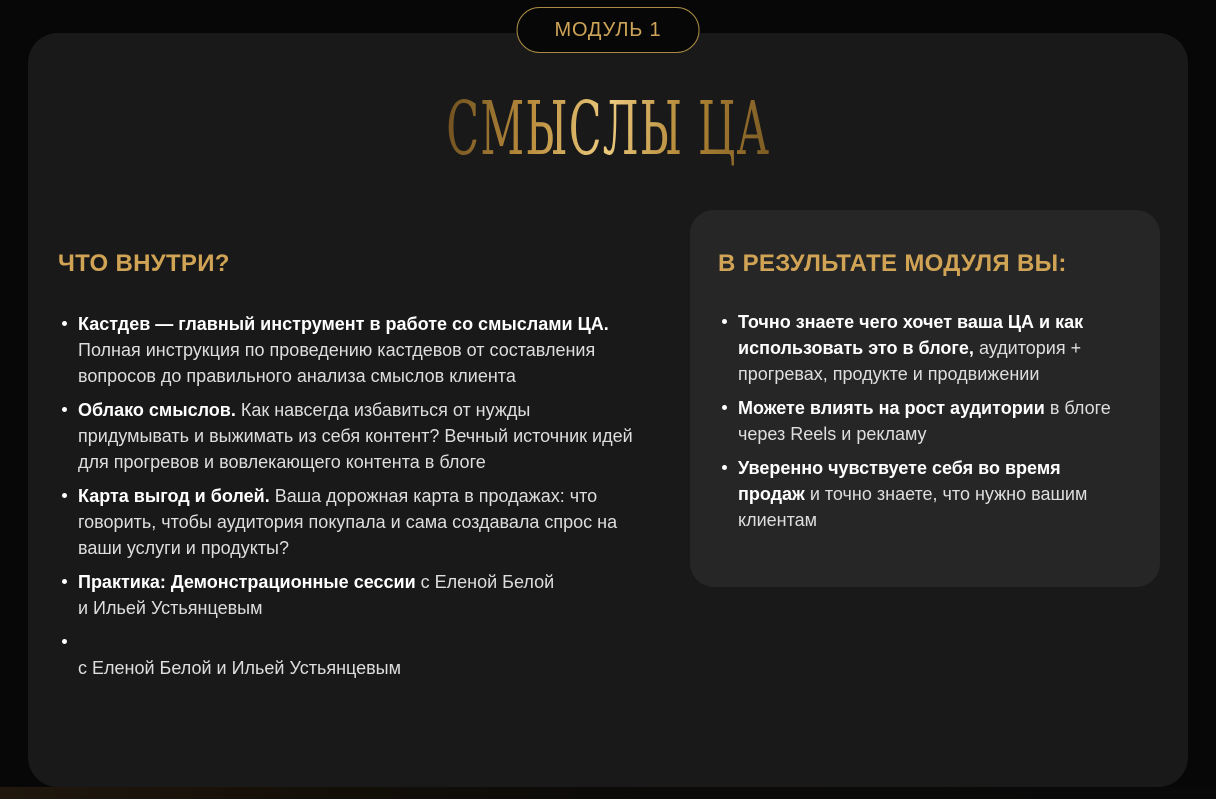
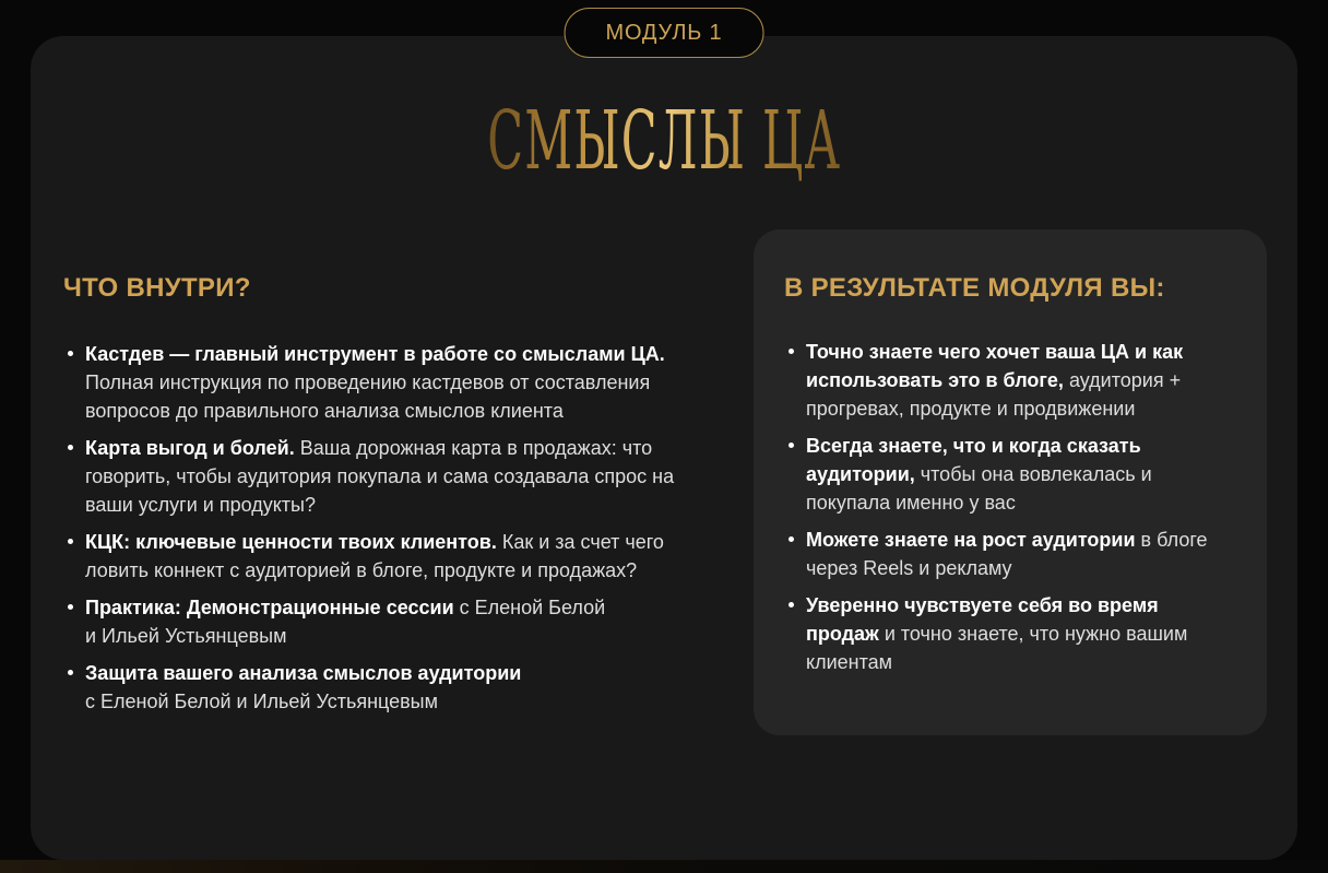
  МОДУЛЬ 1
  СМЫСЛЫ ЦА
  ЧТО ВНУТРИ?
  Кастдев — главный инструмент в работе со смыслами ЦА. Полная инструкция по проведению кастдевов от составления вопросов до правильного анализа смыслов клиента
- Облако смыслов. Как навсегда избавиться от нужды придумывать и выжимать из себя контент? Вечный источник идей для прогревов и вовлекающего контента в блоге
  Карта выгод и болей. Ваша дорожная карта в продажах: что говорить, чтобы аудитория покупала и сама создавала спрос на ваши услуги и продукты?
+ КЦК: ключевые ценности твоих клиентов. Как и за счет чего ловить коннект с аудиторией в блоге, продукте и продажах?
  Практика: Демонстрационные сессии с Еленой Белой
  и Ильей Устьянцевым
+ Защита вашего анализа смыслов аудитории
  с Еленой Белой и Ильей Устьянцевым
  В РЕЗУЛЬТАТЕ МОДУЛЯ ВЫ:
  Точно знаете чего хочет ваша ЦА и как использовать это в блоге, аудитория + прогревах, продукте и продвижении
+ Всегда знаете, что и когда сказать аудитории, чтобы она вовлекалась и покупала именно у вас
- Можете влиять на рост аудитории в блоге через Reels и рекламу
+ Можете знаете на рост аудитории в блоге через Reels и рекламу
  Уверенно чувствуете себя во время продаж и точно знаете, что нужно вашим клиентам
